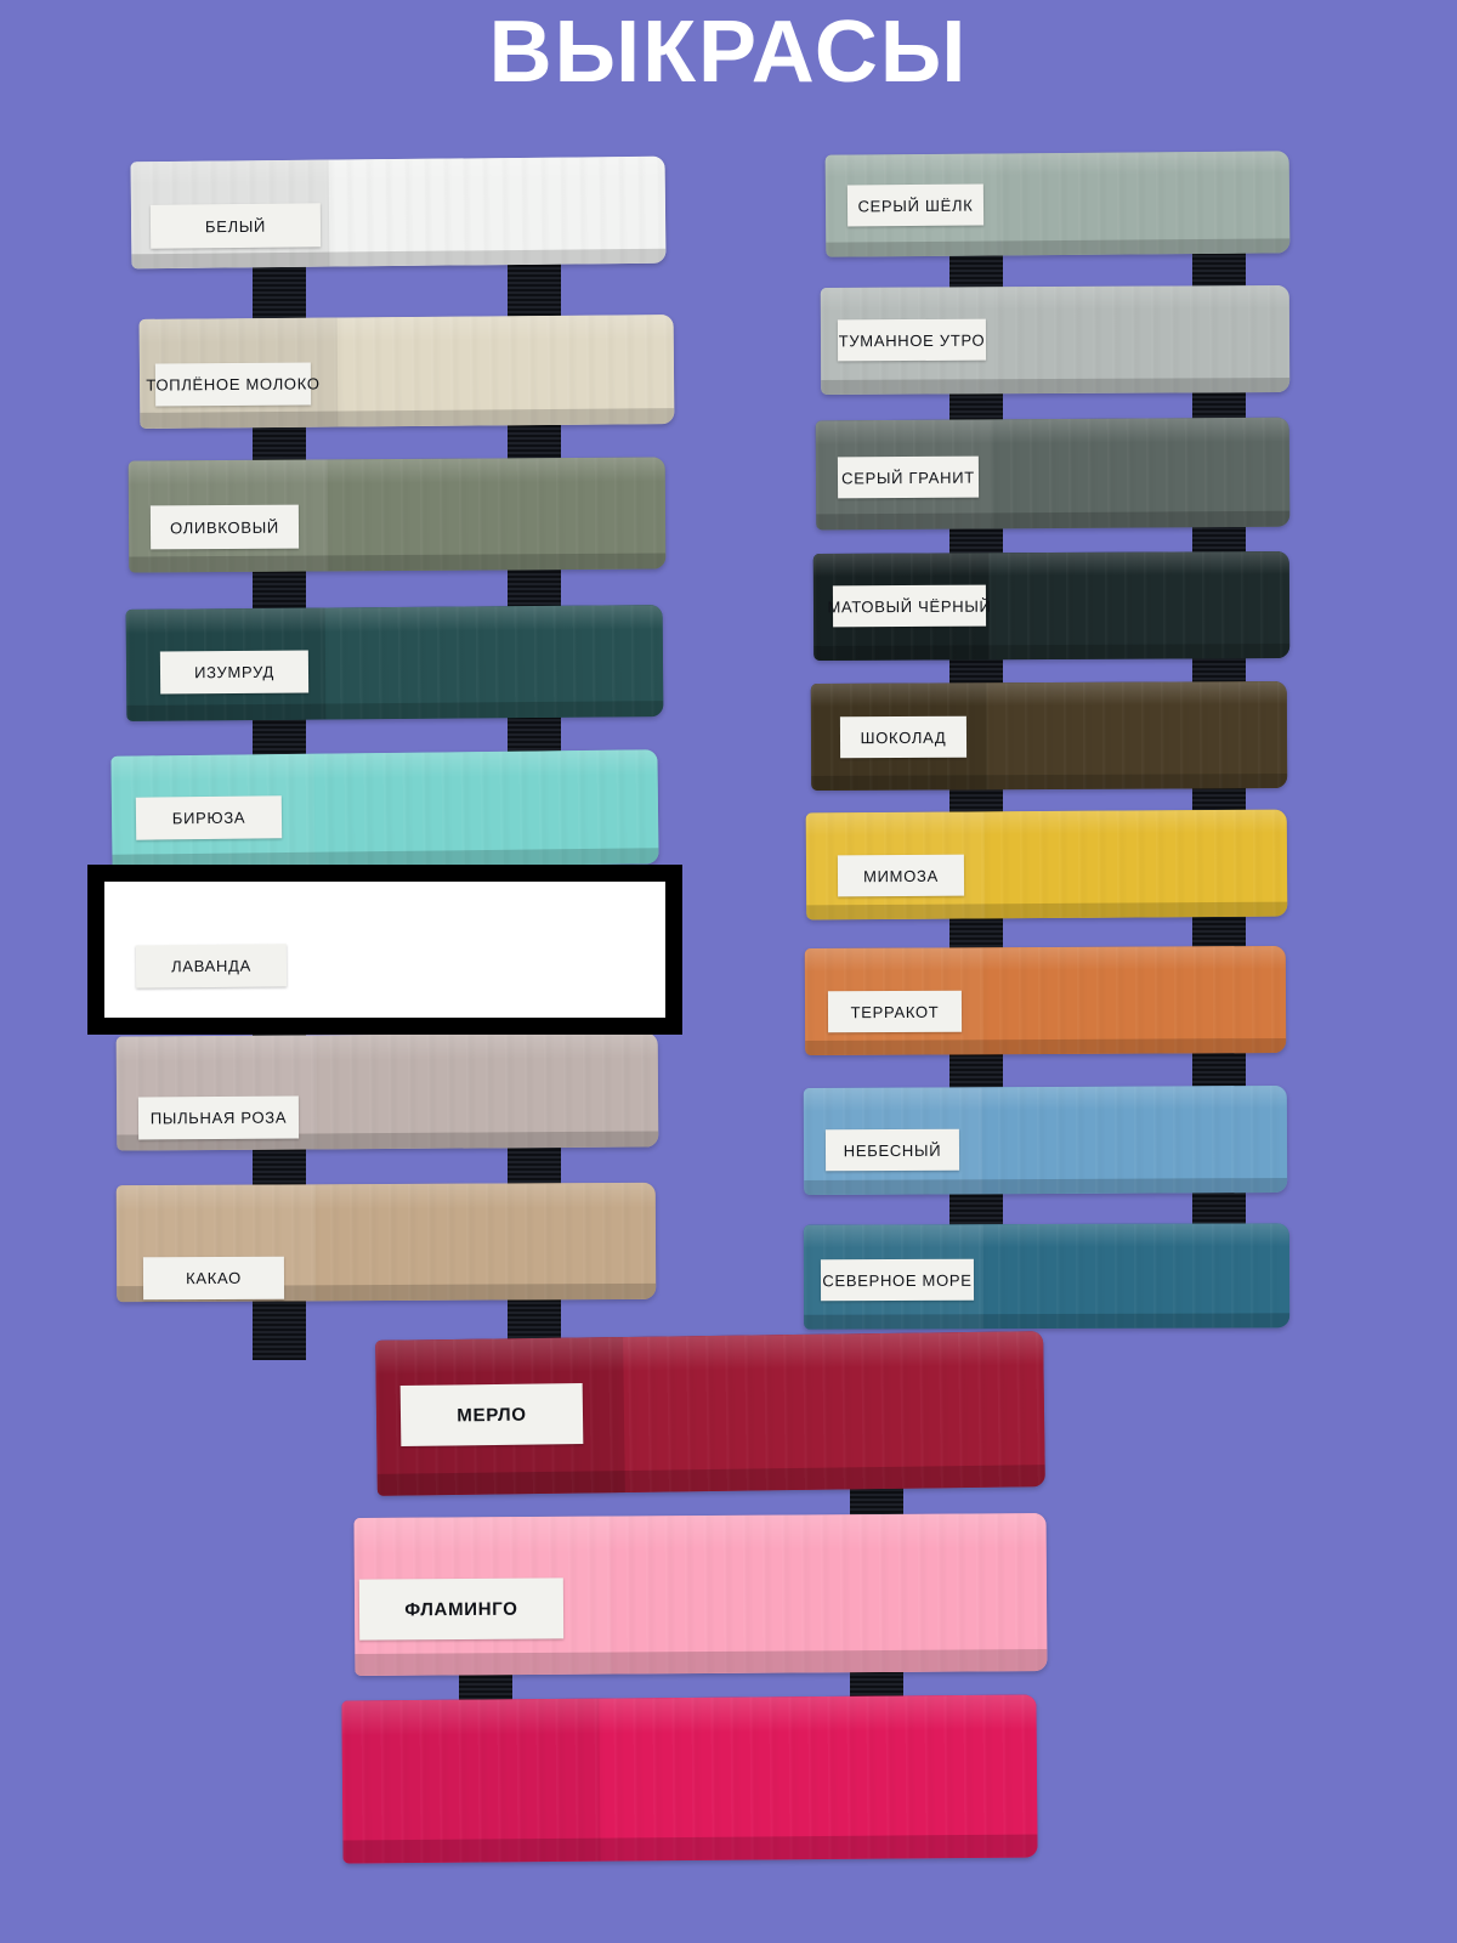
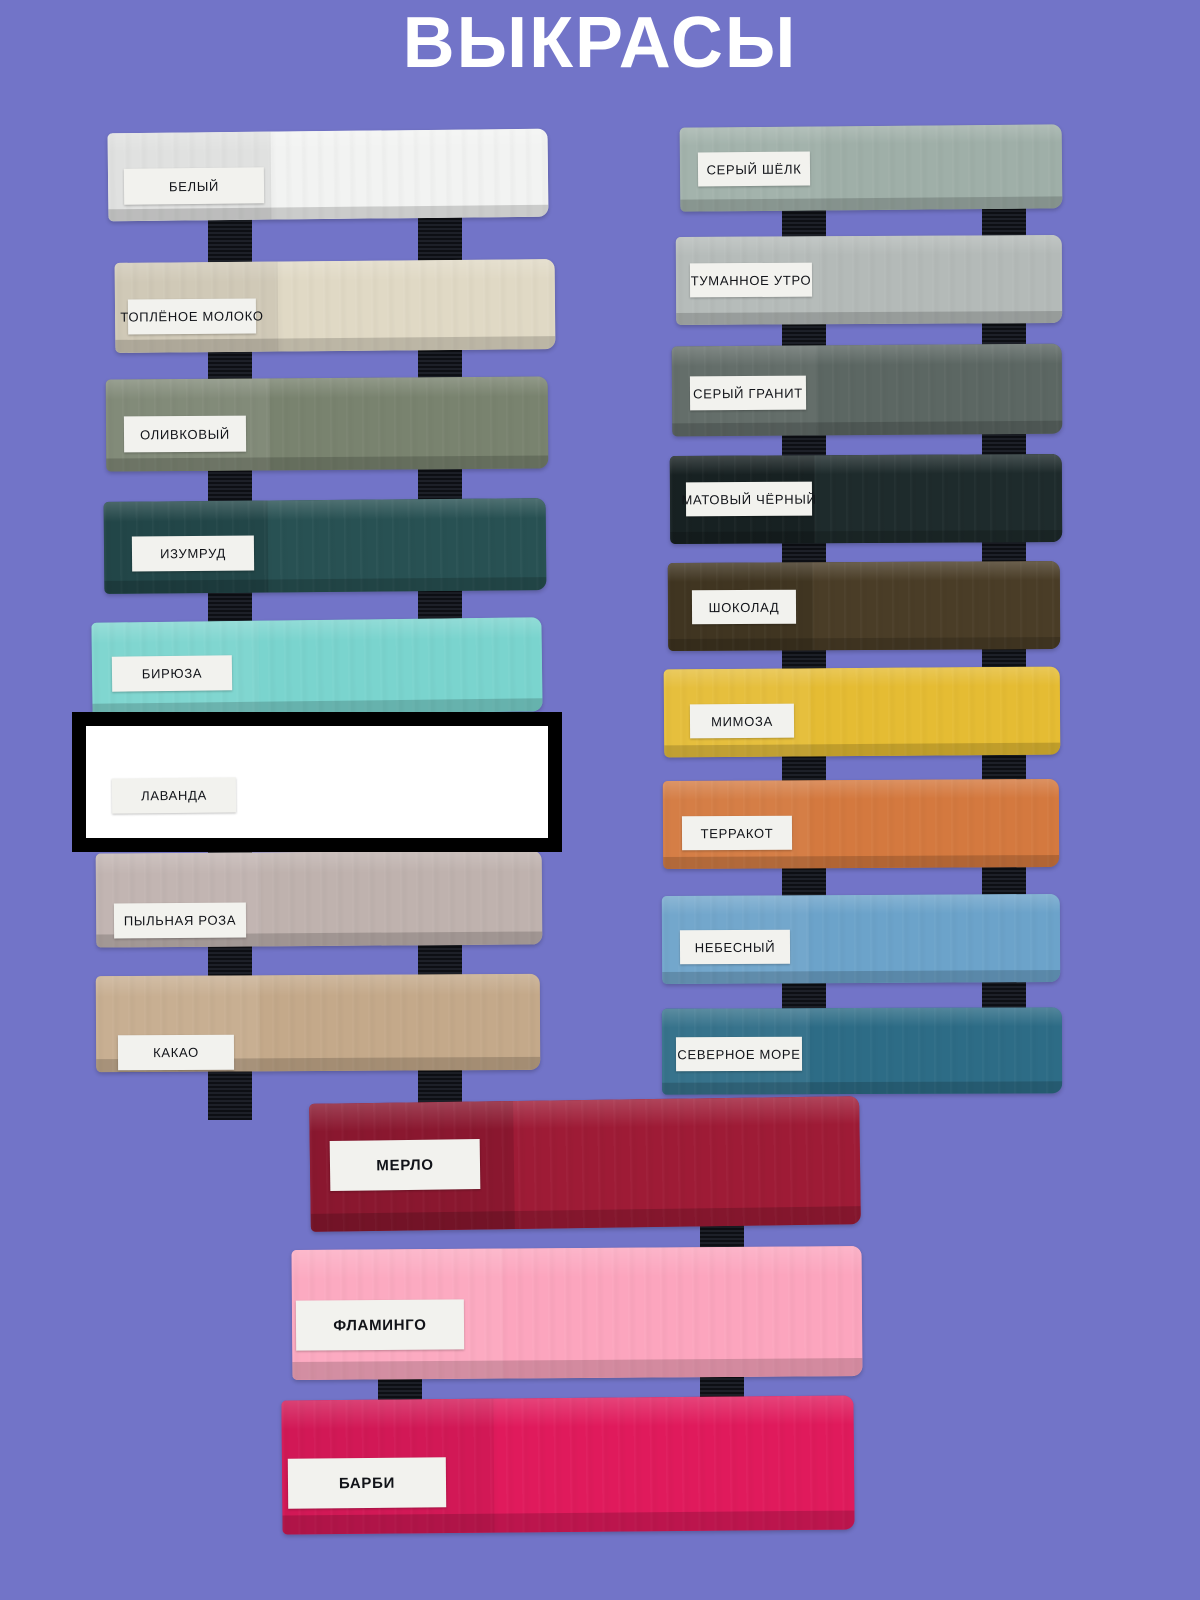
  ВЫКРАСЫ
  БЕЛЫЙ
  ТОПЛЁНОЕ МОЛОКО
  ОЛИВКОВЫЙ
  ИЗУМРУД
  БИРЮЗА
  ЛАВАНДА
  ПЫЛЬНАЯ РОЗА
  КАКАО
  СЕРЫЙ ШЁЛК
  ТУМАННОЕ УТРО
  СЕРЫЙ ГРАНИТ
  МАТОВЫЙ ЧЁРНЫЙ
  ШОКОЛАД
  МИМОЗА
  ТЕРРАКОТ
  НЕБЕСНЫЙ
  СЕВЕРНОЕ МОРЕ
  МЕРЛО
  ФЛАМИНГО
+ БАРБИ
